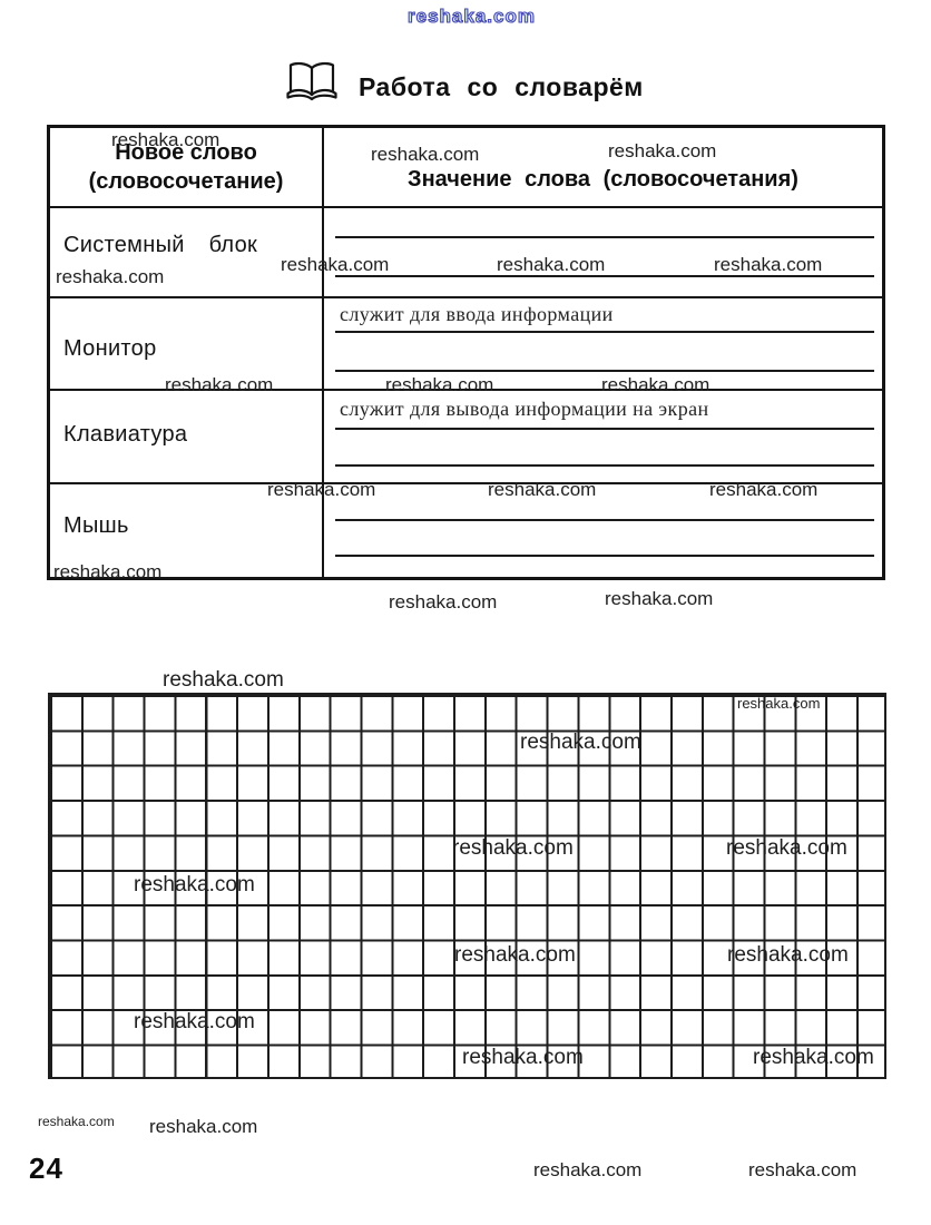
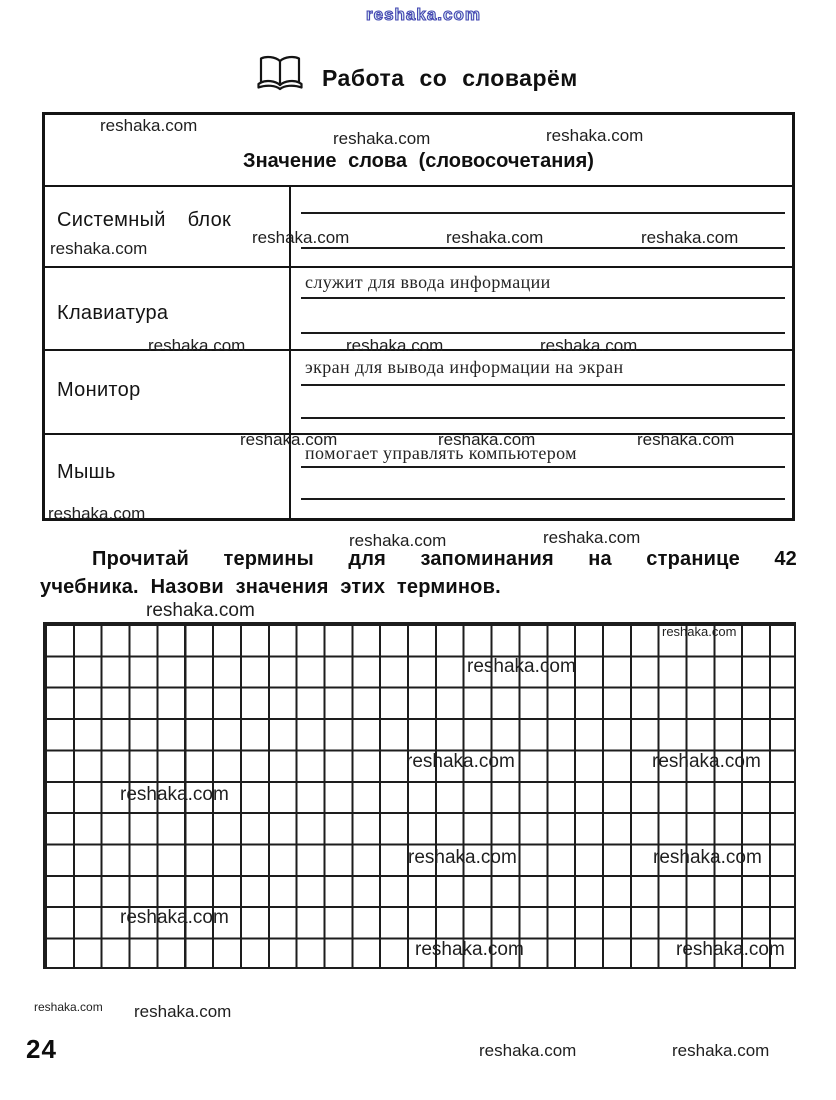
  reshaka.com
  Работа со словарём
- Новое слово
- (словосочетание)
  Значение слова (словосочетания)
  Системный блок
- Монитор
+ Клавиатура
  служит для ввода информации
- Клавиатура
+ Монитор
- служит для вывода информации на экран
+ экран для вывода информации на экран
  Мышь
+ помогает управлять компьютером
+ Прочитай термины для запоминания на странице 42
+ учебника. Назови значения этих терминов.
  reshaka.com
  reshaka.com
  reshaka.com
  reshaka.com
  reshaka.com
  reshaka.com
  reshaka.com
  reshaka.com
  reshaka.com
  reshaka.com
  reshaka.com
  reshaka.com
  reshaka.com
  reshaka.com
  reshaka.com
  reshaka.com
  reshaka.com
  reshaka.com
  reshaka.com
  reshaka.com
  reshaka.com
  reshaka.com
  reshaka.com
  reshaka.com
  reshaka.com
  reshaka.com
  reshaka.com
  reshaka.com
  reshaka.com
  reshaka.com
  reshaka.com
  24
